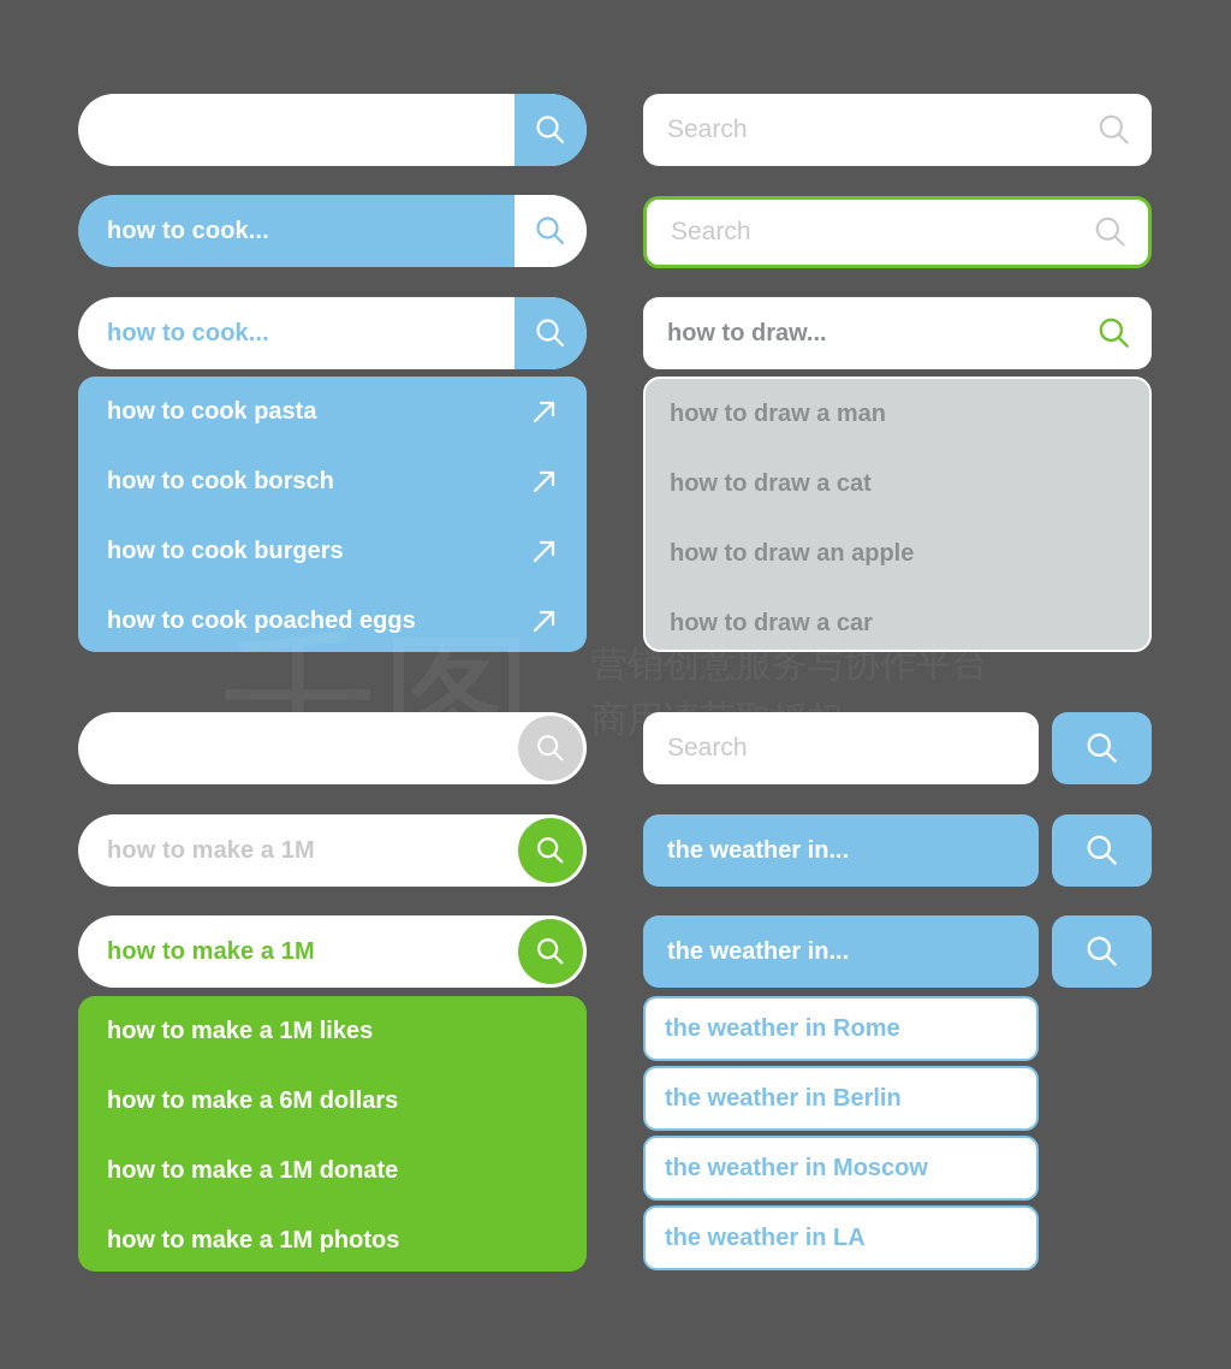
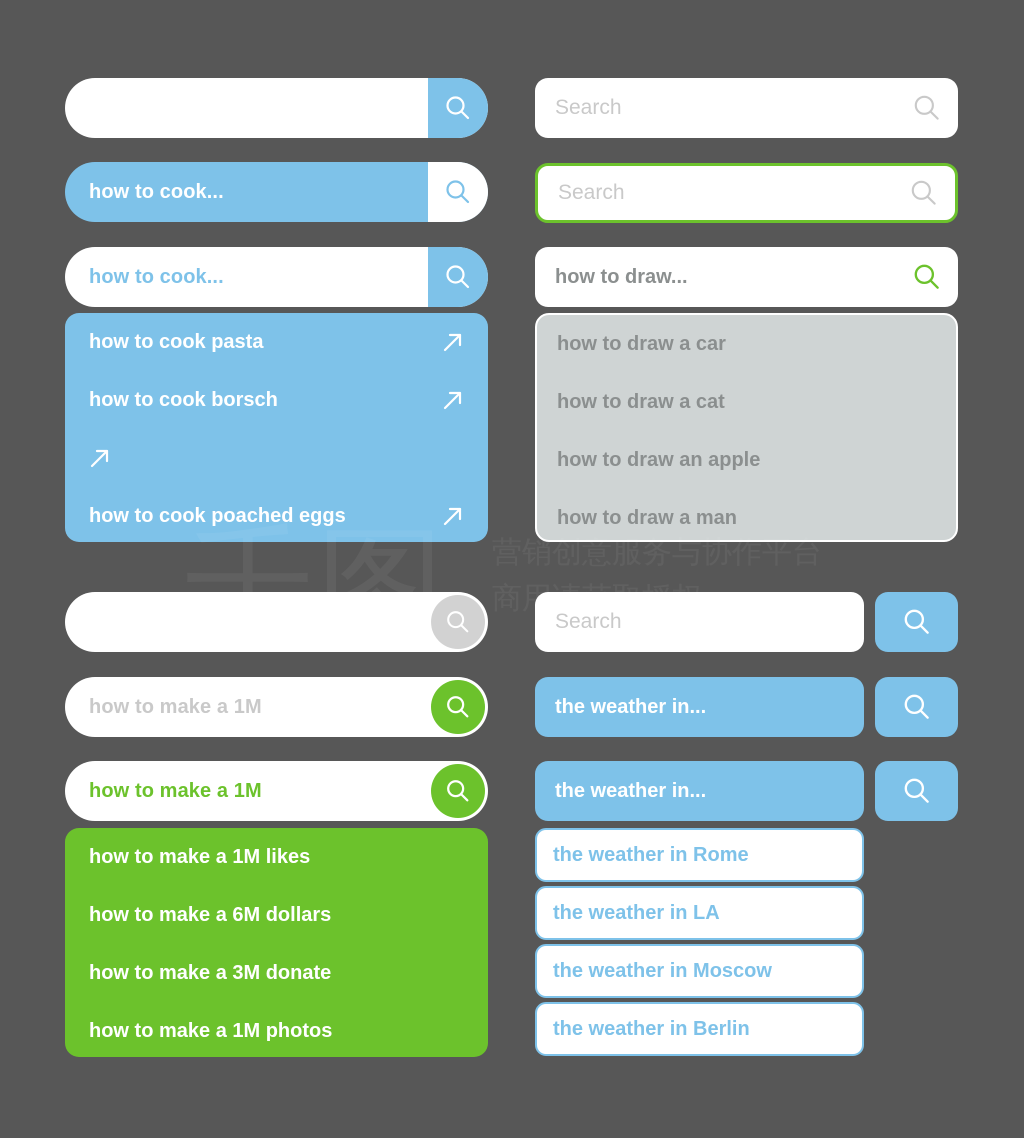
  how to cook...
  how to cook...
  how to cook pasta
  how to cook borsch
- how to cook burgers
  how to cook poached eggs
  how to make a 1M
  how to make a 1M
  how to make a 1M likes
  how to make a 6M dollars
- how to make a 1M donate
+ how to make a 3M donate
  how to make a 1M photos
  Search
  Search
  how to draw...
- how to draw a man
+ how to draw a car
  how to draw a cat
  how to draw an apple
- how to draw a car
+ how to draw a man
  Search
  the weather in...
  the weather in...
  the weather in Rome
- the weather in Berlin
+ the weather in LA
  the weather in Moscow
- the weather in LA
+ the weather in Berlin
  千图
  营销创意服务与协作平台
  商用请获取授权
